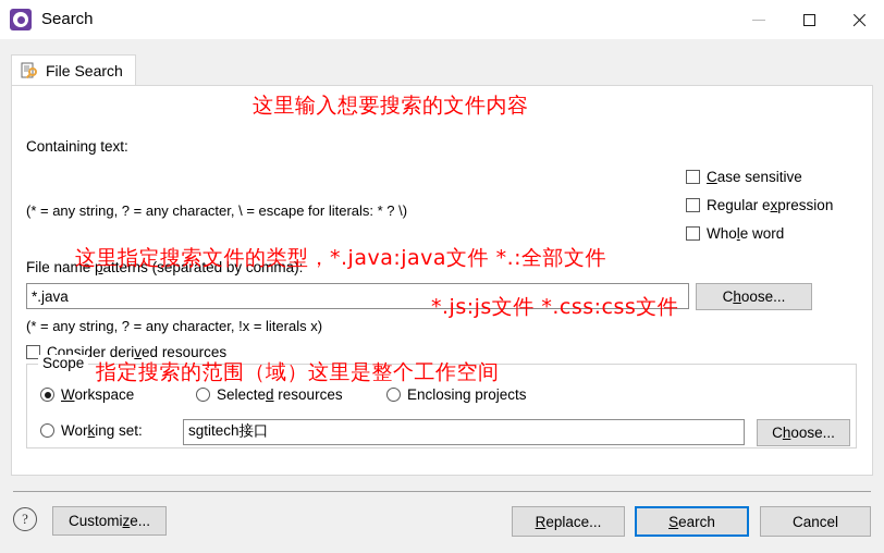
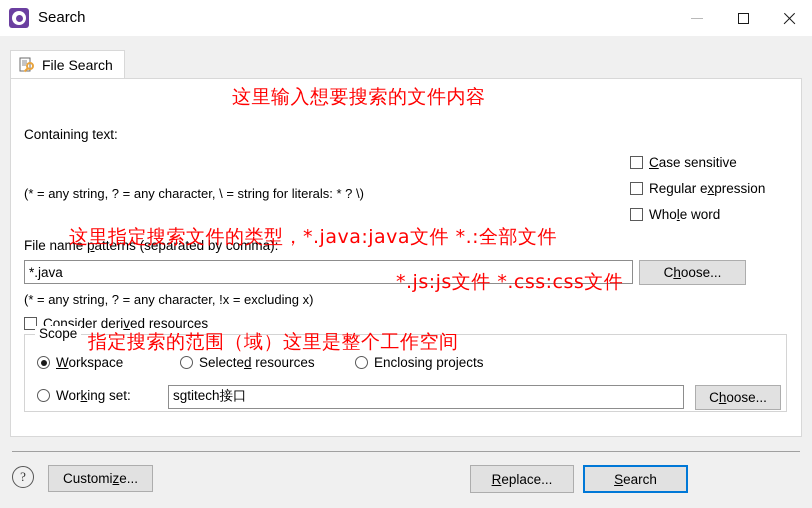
  Search
  File Search
  Containing text:
- (* = any string, ? = any character, \ = escape for literals: * ? \)
+ (* = any string, ? = any character, \ = string for literals: * ? \)
  Case sensitive
  Regular expression
  Whole word
  File name patterns (separated by comma):
  *.java
  Choose...
- (* = any string, ? = any character, !x = literals x)
+ (* = any string, ? = any character, !x = excluding x)
  Consider derived resources
  Scope
  Workspace
  Selected resources
  Enclosing projects
  Working set:
  sgtitech接口
  Choose...
  ?
  Customize...
  Replace...
  Search
- Cancel
  这里输入想要搜索的文件内容
  这里指定搜索文件的类型，*.java:java文件 *.:全部文件
  *.js:js文件 *.css:css文件
  指定搜索的范围（域）这里是整个工作空间
